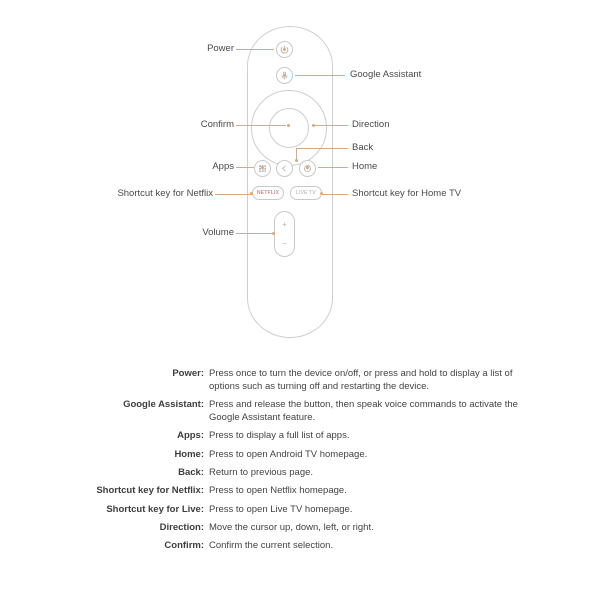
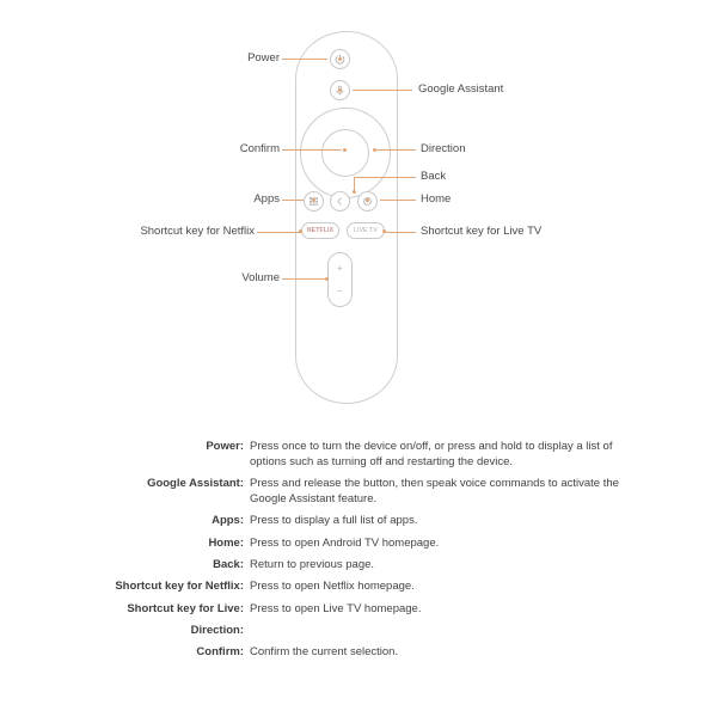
  +
  −
  Power
  Google Assistant
  Confirm
  Direction
  Back
  Apps
  Home
  Shortcut key for Netflix
- Shortcut key for Home TV
+ Shortcut key for Live TV
  Volume
  Power:
  Press once to turn the device on/off, or press and hold to display a list of options such as turning off and restarting the device.
  Google Assistant:
  Press and release the button, then speak voice commands to activate the Google Assistant feature.
  Apps:
  Press to display a full list of apps.
  Home:
  Press to open Android TV homepage.
  Back:
  Return to previous page.
  Shortcut key for Netflix:
  Press to open Netflix homepage.
  Shortcut key for Live:
  Press to open Live TV homepage.
  Direction:
- Move the cursor up, down, left, or right.
  Confirm:
  Confirm the current selection.
